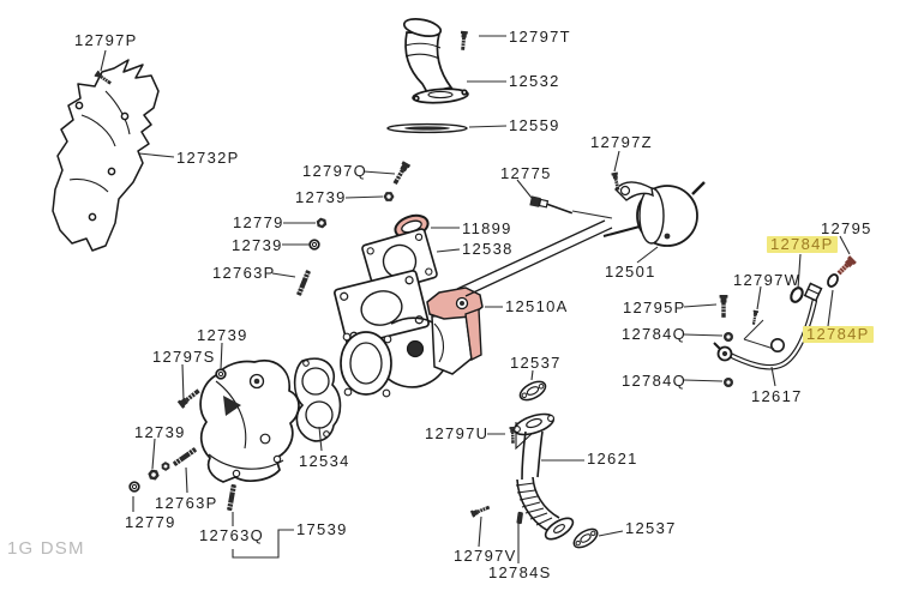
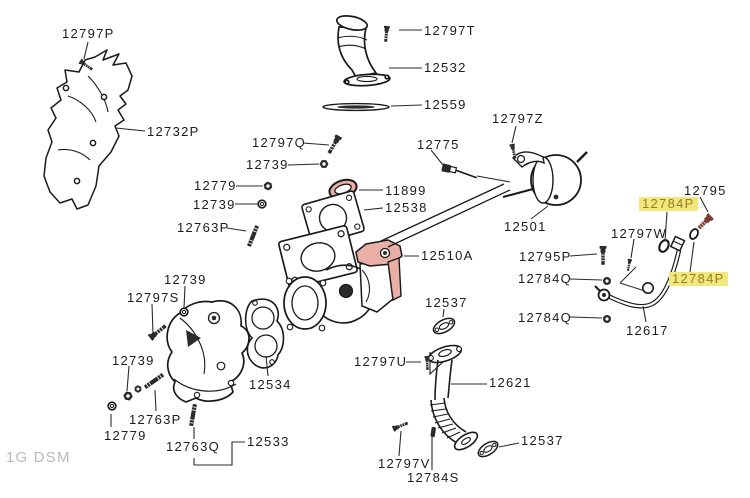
  12797P
  12732P
  12797T
  12532
  12559
  12797Q
  12739
  12779
  12739
  12763P
  11899
  12538
  12775
  12797Z
  12501
  12510A
  12795
  12784P
  12797W
  12795P
  12784Q
  12784P
  12784Q
  12617
  12739
  12797S
  12739
  12534
  12537
  12763P
  12779
  12763Q
- 17539
+ 12533
  12537
  12797U
  12621
  12797V
  12784S
  1G DSM
